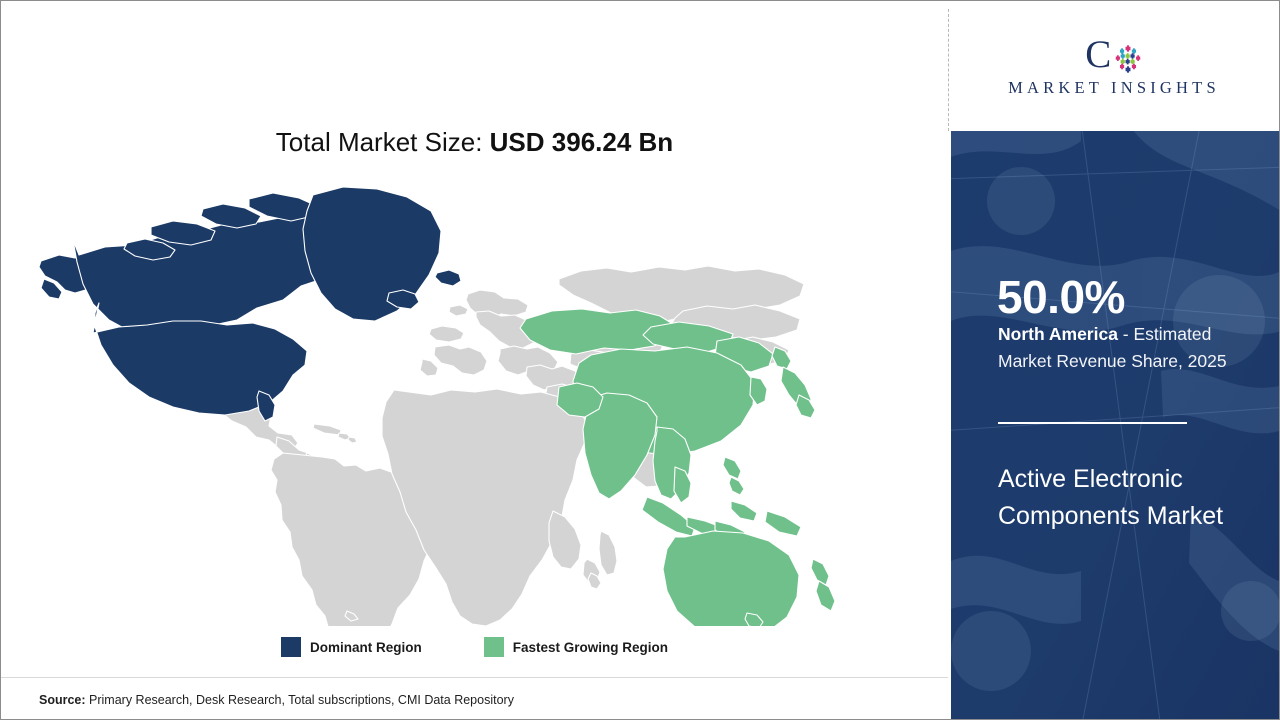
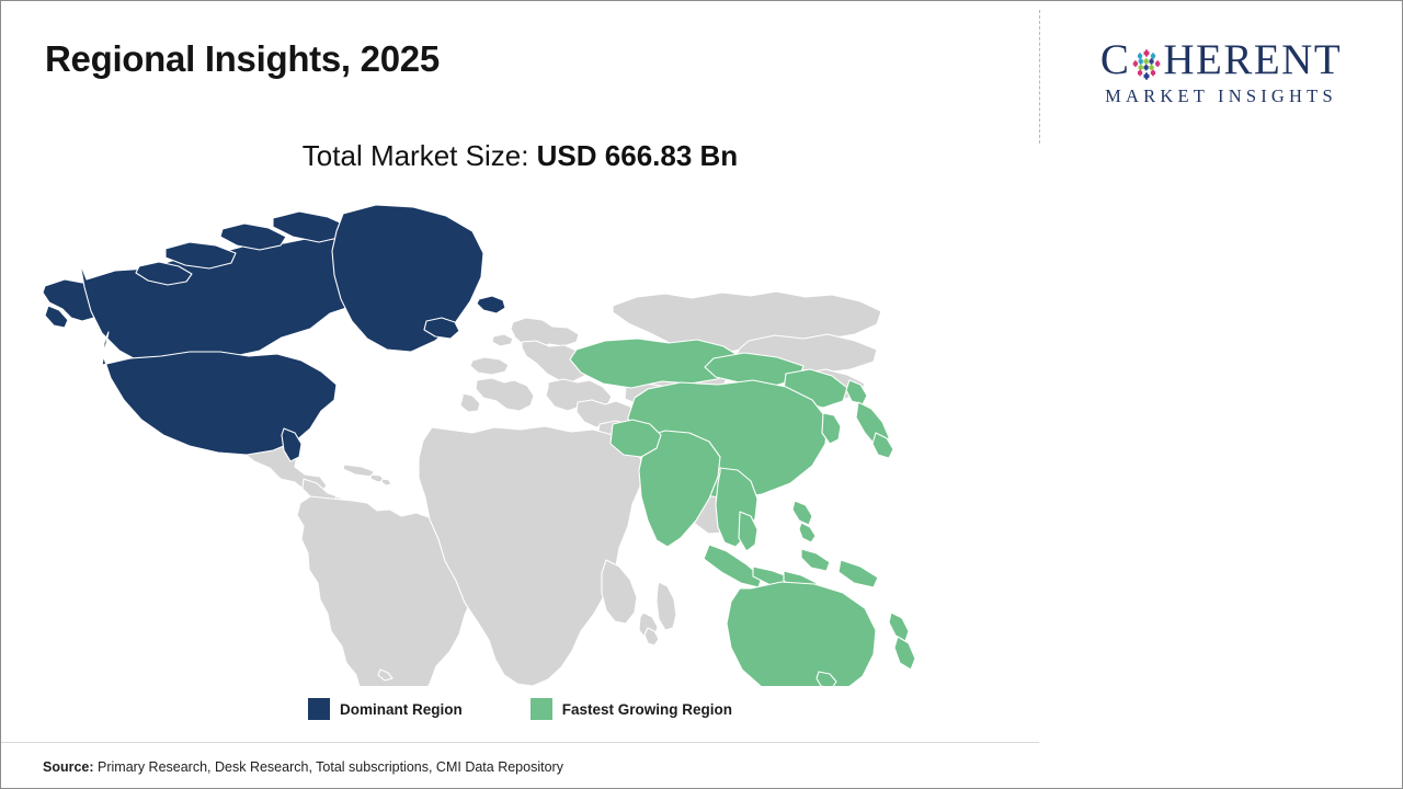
+ Regional Insights, 2025
- Total Market Size: USD 396.24 Bn
+ Total Market Size: USD 666.83 Bn
  Dominant Region
  Fastest Growing Region
  Source: Primary Research, Desk Research, Total subscriptions, CMI Data Repository
  C
+ HERENT
  MARKET INSIGHTS
- 50.0%
- North America - Estimated Market Revenue Share, 2025
- Active Electronic Components Market
